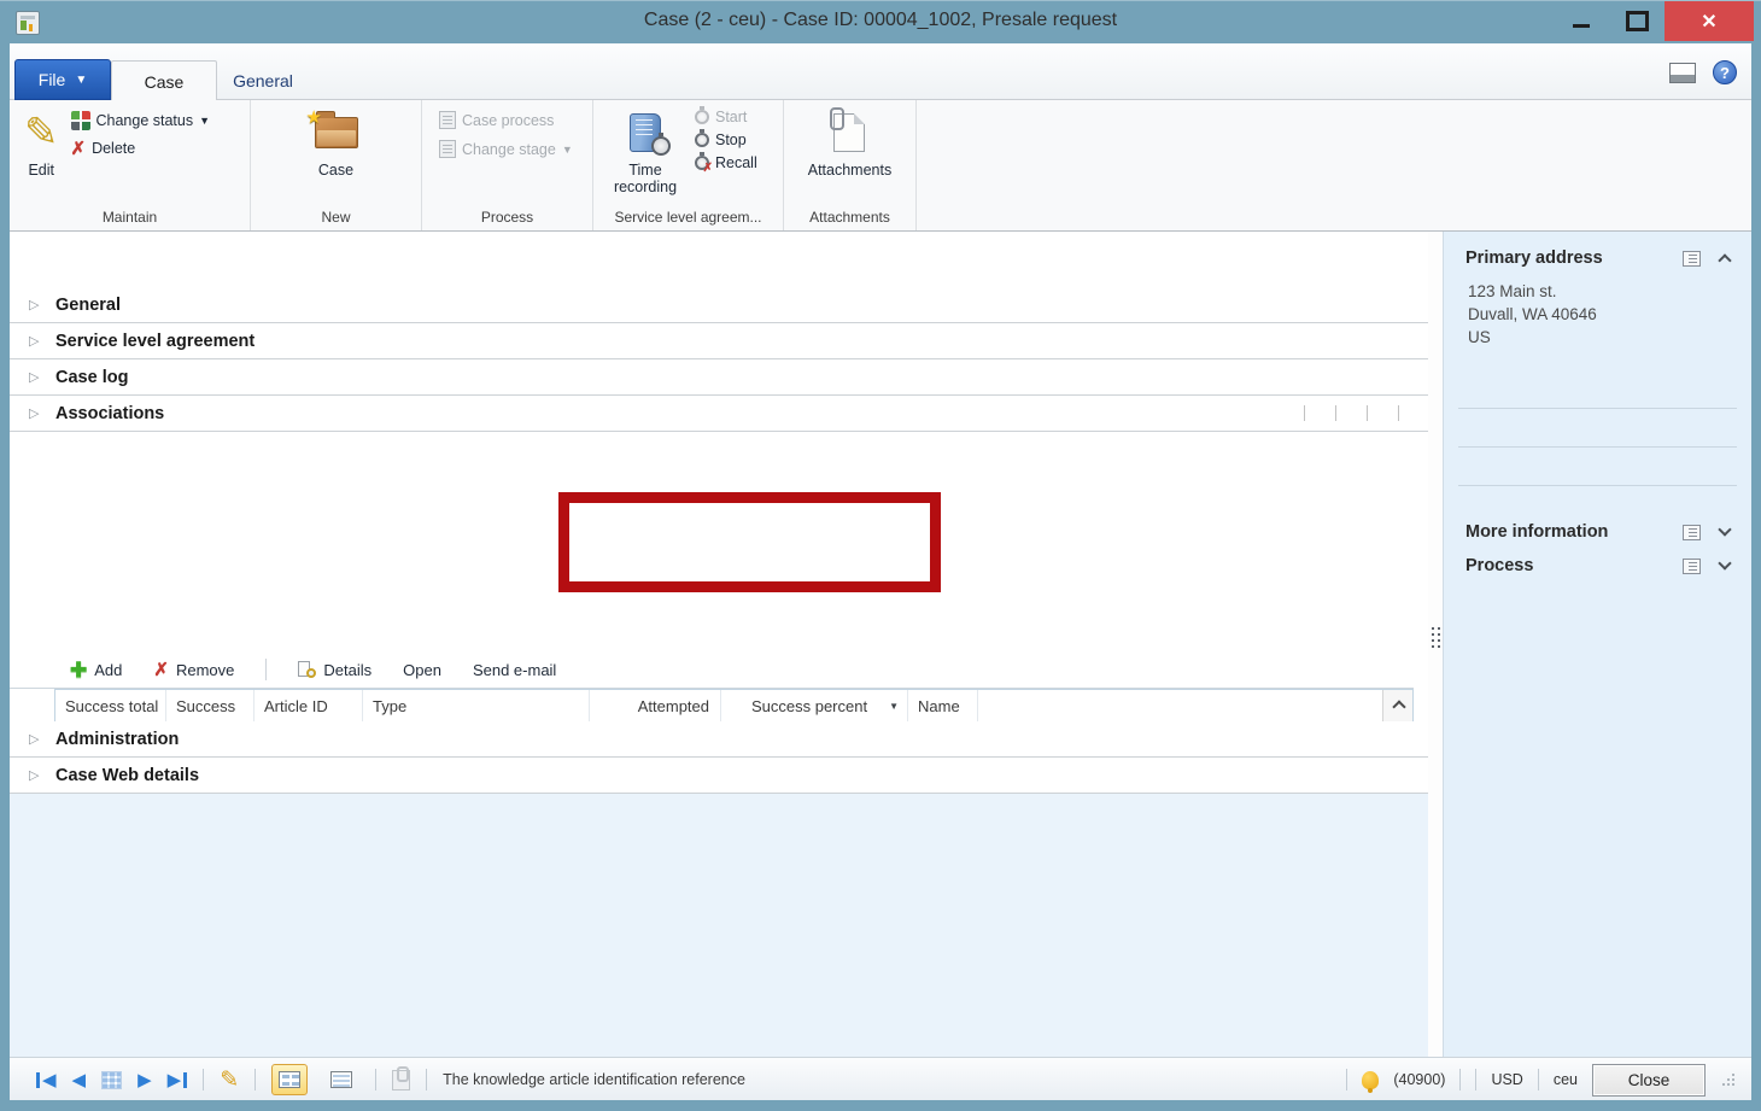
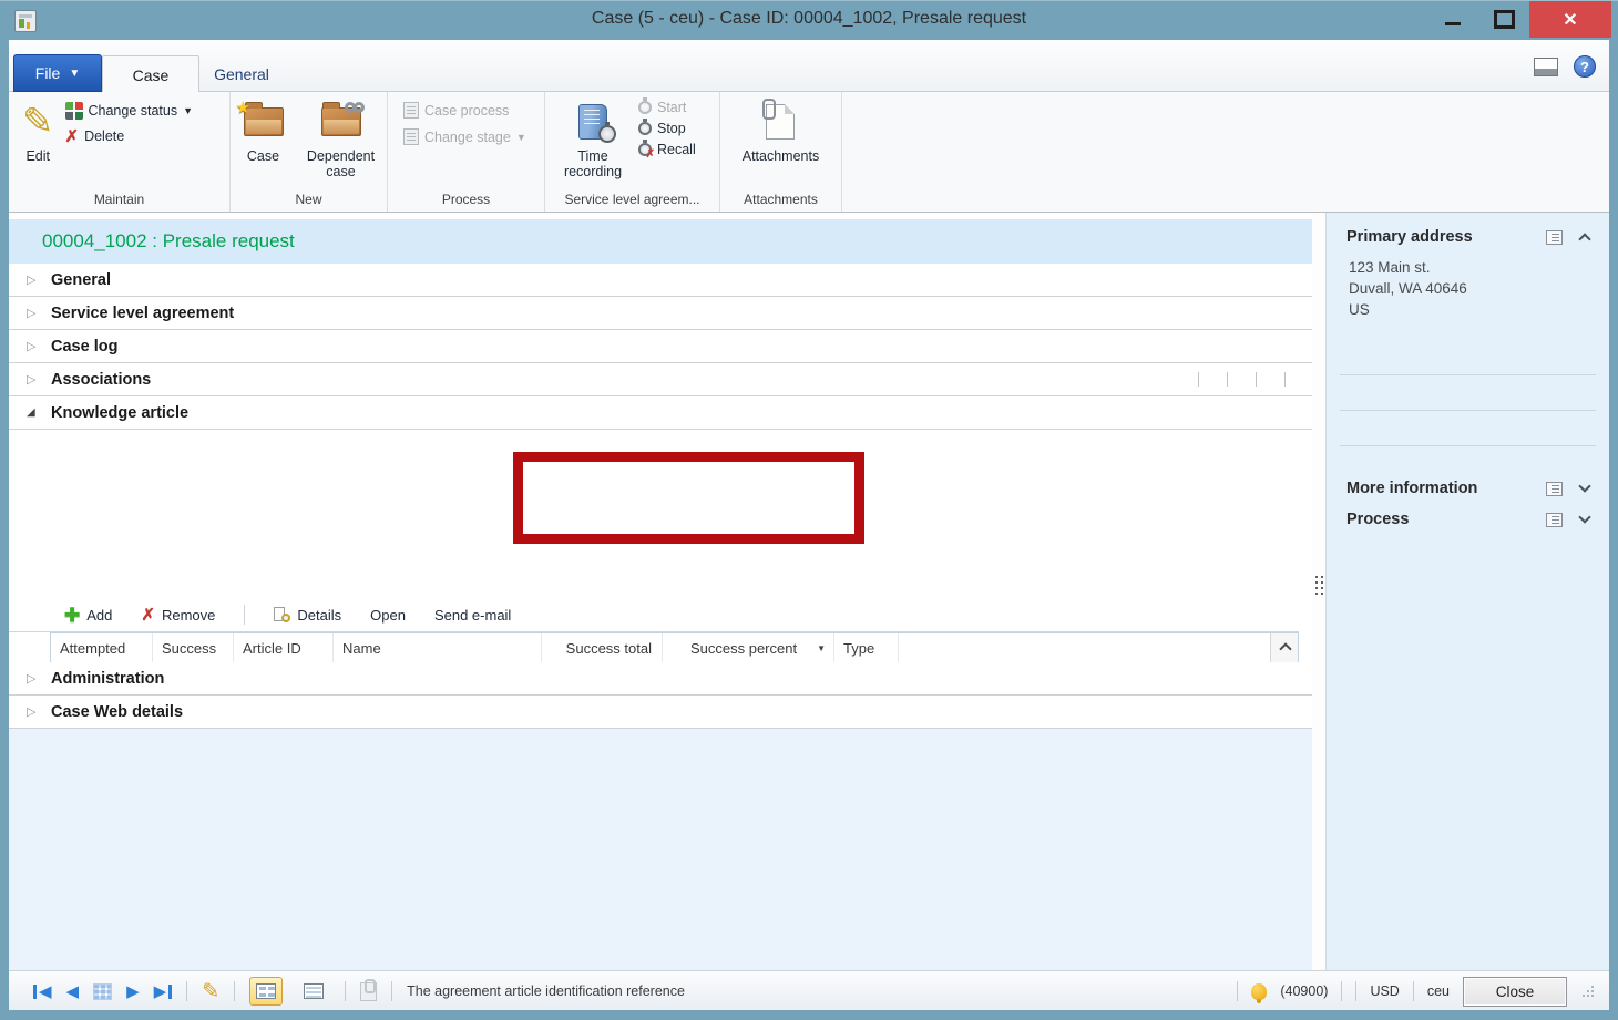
- Case (2 - ceu) - Case ID: 00004_1002, Presale request
+ Case (5 - ceu) - Case ID: 00004_1002, Presale request
  File
  ▼
  Case
  General
  ?
  ✎
  Edit
  Change status
  ▼
  ✗
  Delete
  Maintain
  ★
  Case
+ Dependent case
  New
  Case process
  Change stage
  ▼
  Process
  Time recording
  Start
  Stop
  ✗
  Recall
  Service level agreem...
  Attachments
  Attachments
+ 00004_1002 : Presale request
  ▷
  General
  ▷
  Service level agreement
  ▷
  Case log
  ▷
  Associations
+ ◢
+ Knowledge article
  ✚
  Add
  ✗
  Remove
  Details
  Open
  Send e-mail
- Success total
+ Attempted
  Success
  Article ID
- Type
+ Name
- Attempted
+ Success total
  Success percent
  ▼
- Name
+ Type
  ▷
  Administration
  ▷
  Case Web details
  Primary address
  123 Main st.
  Duvall, WA 40646
  US
  More information
  Process
  ◀
  ◀
  ▶
  ▶
  ✎
- The knowledge article identification reference
+ The agreement article identification reference
  (40900)
  USD
  ceu
  Close
